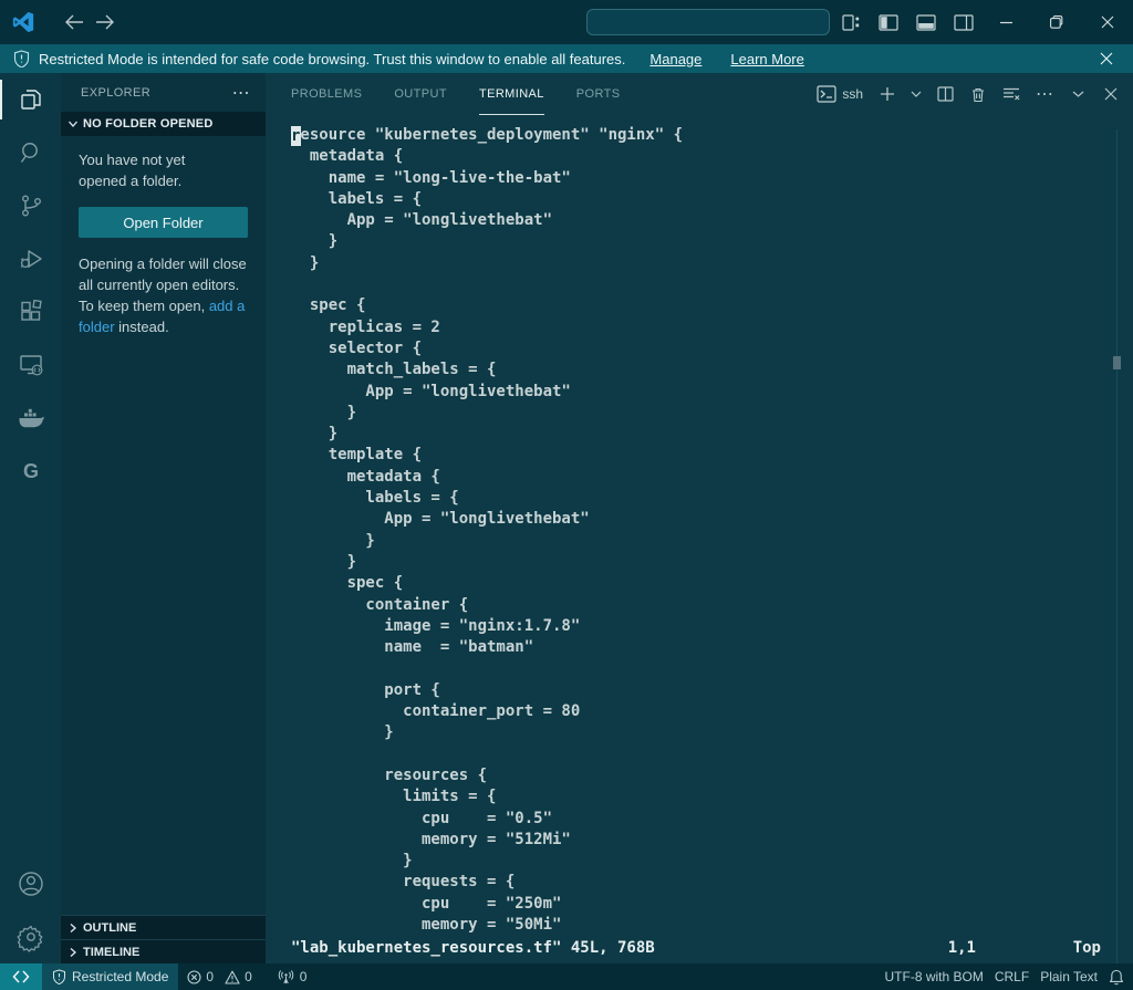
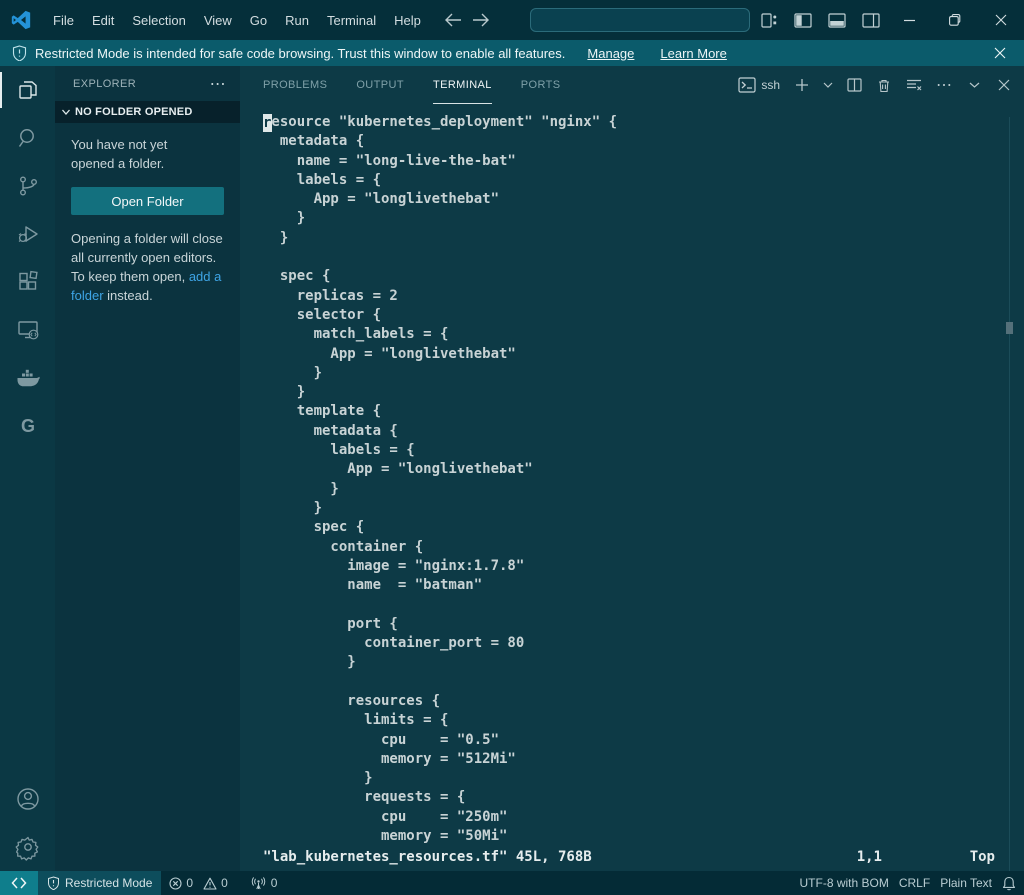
+ File
+ Edit
+ Selection
+ View
+ Go
+ Run
+ Terminal
+ Help
  Restricted Mode is intended for safe code browsing. Trust this window to enable all features.
  Manage
  Learn More
  G
  EXPLORER
  ⋯
  NO FOLDER OPENED
  You have not yet
  opened a folder.
  Open Folder
  Opening a folder will close all currently open editors. To keep them open, add a folder instead.
- OUTLINE
- TIMELINE
  PROBLEMS
  OUTPUT
  TERMINAL
  PORTS
  ssh
  ⋯
  esource "kubernetes_deployment" "nginx" {
  metadata {
  name = "long-live-the-bat"
  labels = {
  App = "longlivethebat"
  }
  }
  spec {
  replicas = 2
  selector {
  match_labels = {
  App = "longlivethebat"
  }
  }
  template {
  metadata {
  labels = {
  App = "longlivethebat"
  }
  }
  spec {
  container {
  image = "nginx:1.7.8"
  name = "batman"
  port {
  container_port = 80
  }
  resources {
  limits = {
  cpu = "0.5"
  memory = "512Mi"
  }
  requests = {
  cpu = "250m"
  memory = "50Mi"
  r
  "lab_kubernetes_resources.tf" 45L, 768B
  1,1
  Top
  Restricted Mode
  0
  0
  0
  UTF-8 with BOM
  CRLF
  Plain Text
